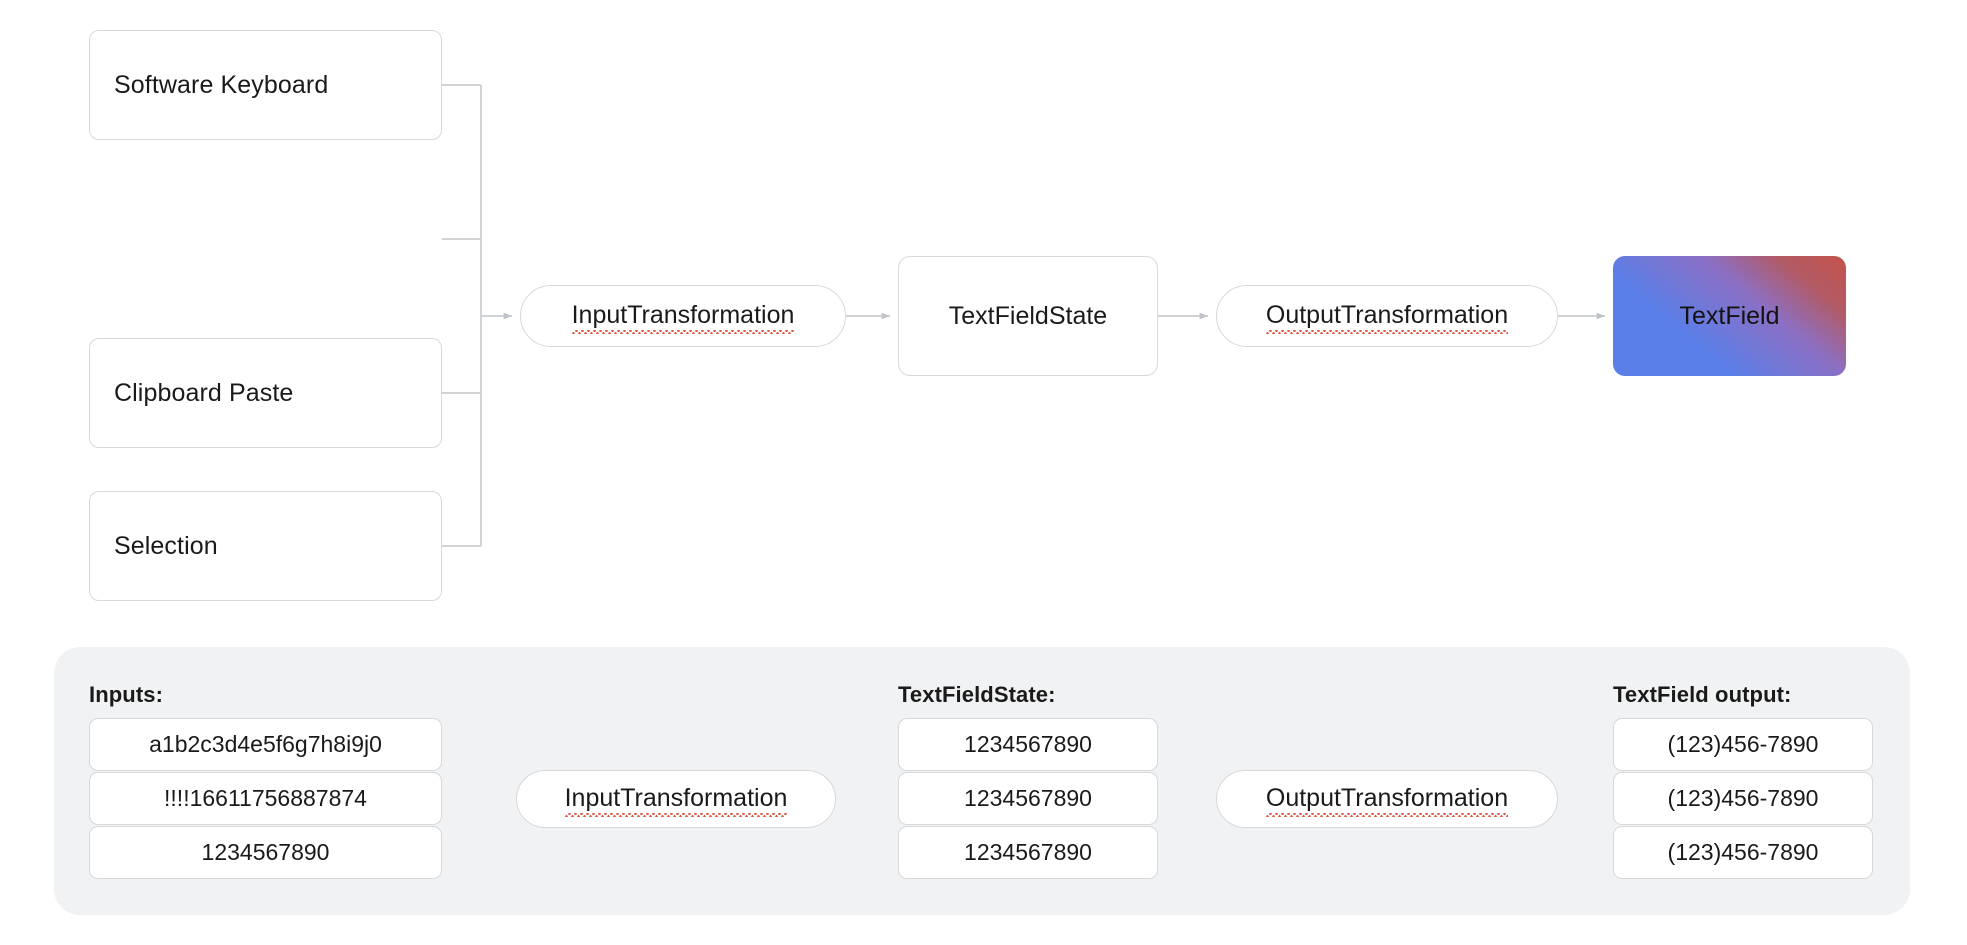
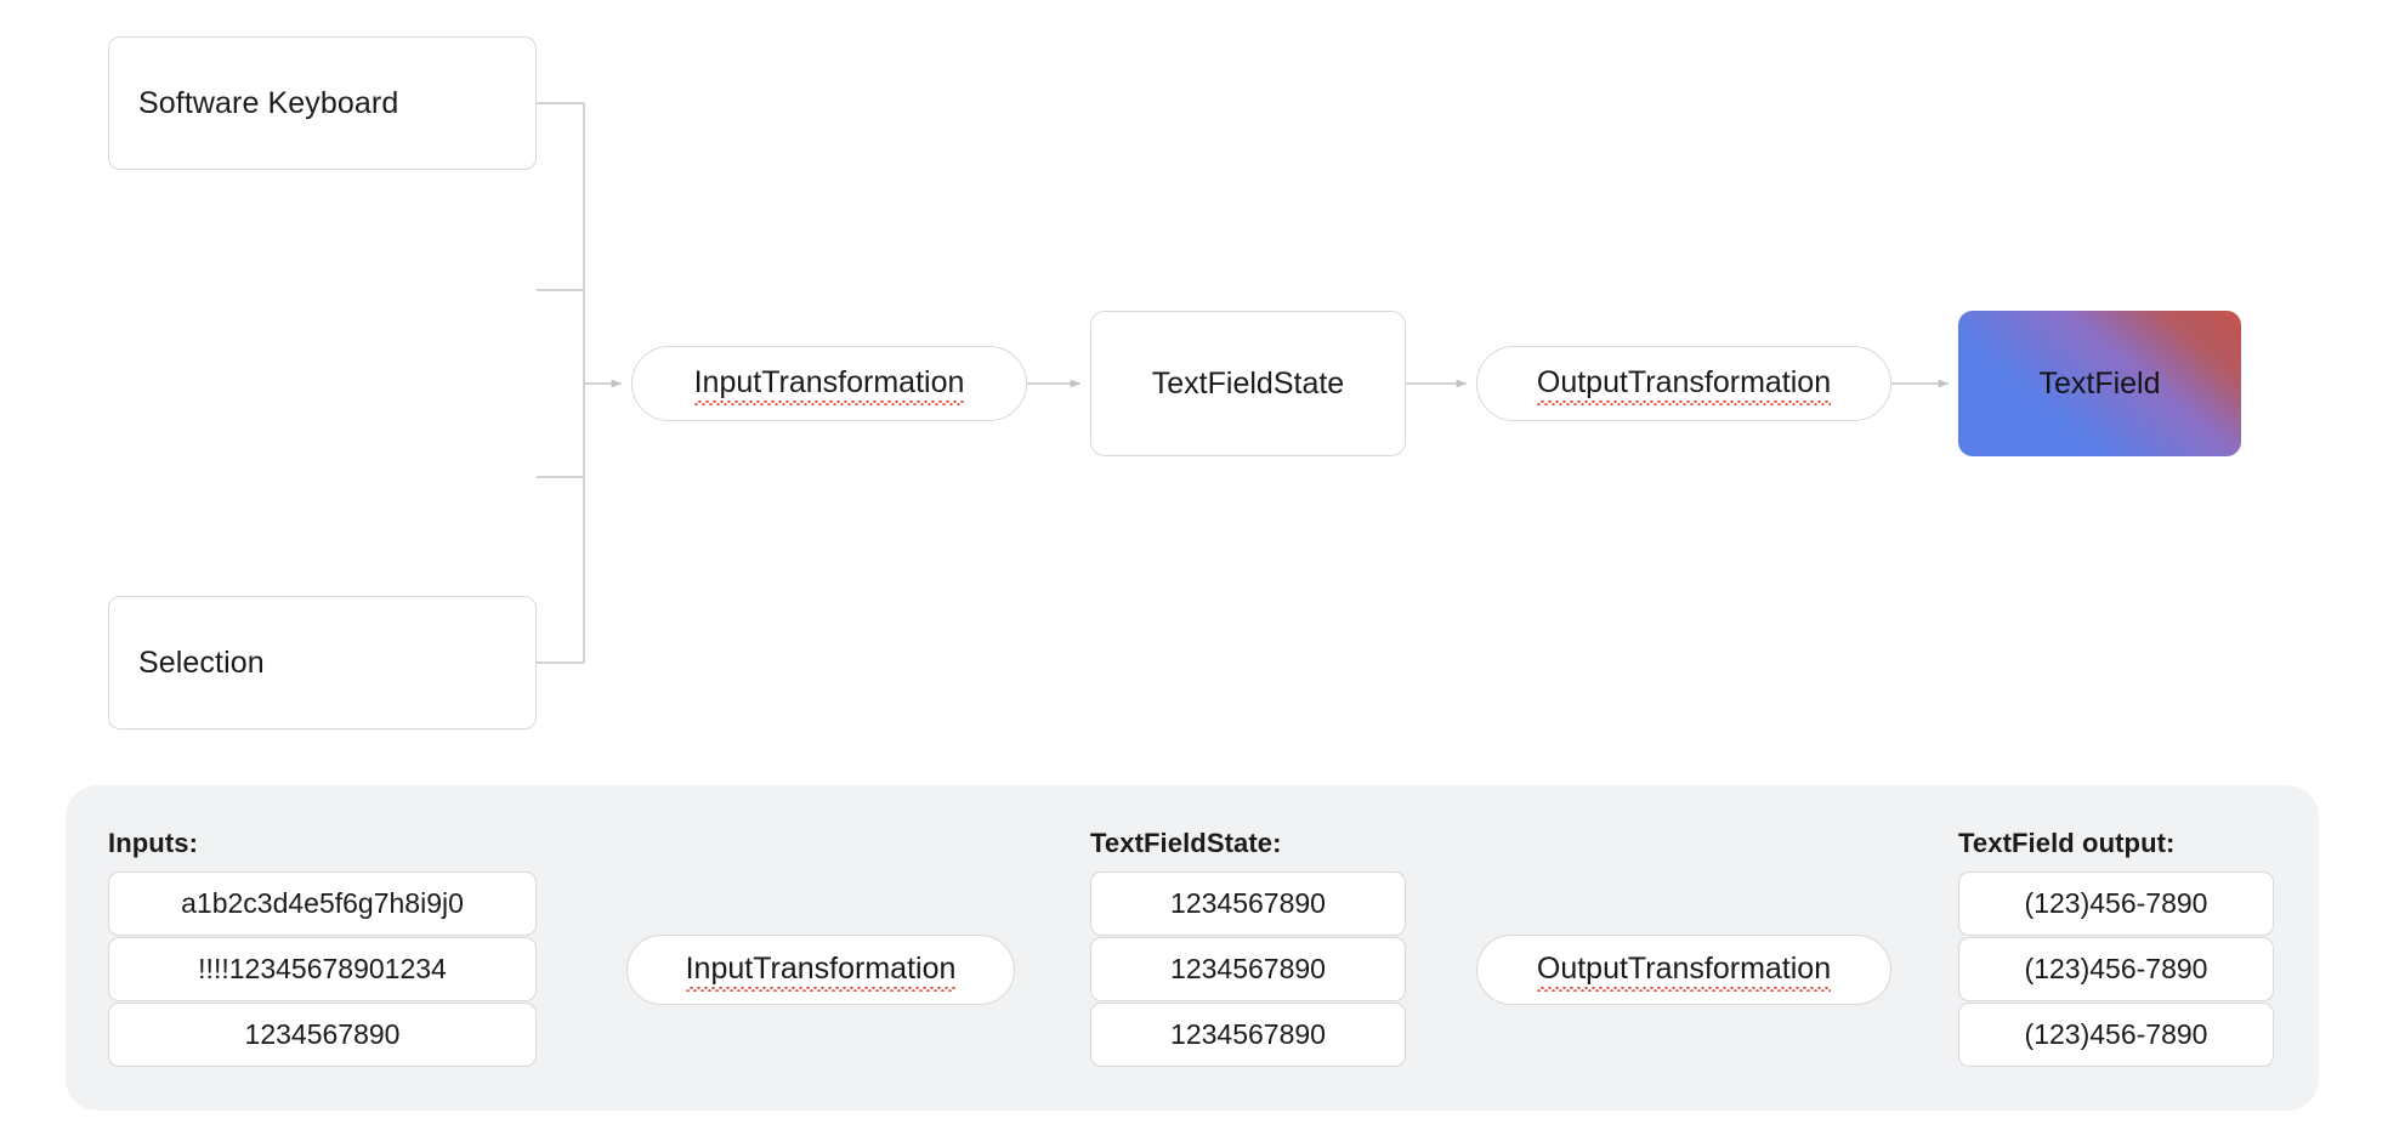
  Software Keyboard
- Clipboard Paste
  Selection
  InputTransformation
  TextFieldState
  OutputTransformation
  TextField
  Inputs:
  TextFieldState:
  TextField output:
  a1b2c3d4e5f6g7h8i9j0
- !!!!16611756887874
+ !!!!12345678901234
  1234567890
  InputTransformation
  1234567890
  1234567890
  1234567890
  OutputTransformation
  (123)456-7890
  (123)456-7890
  (123)456-7890
